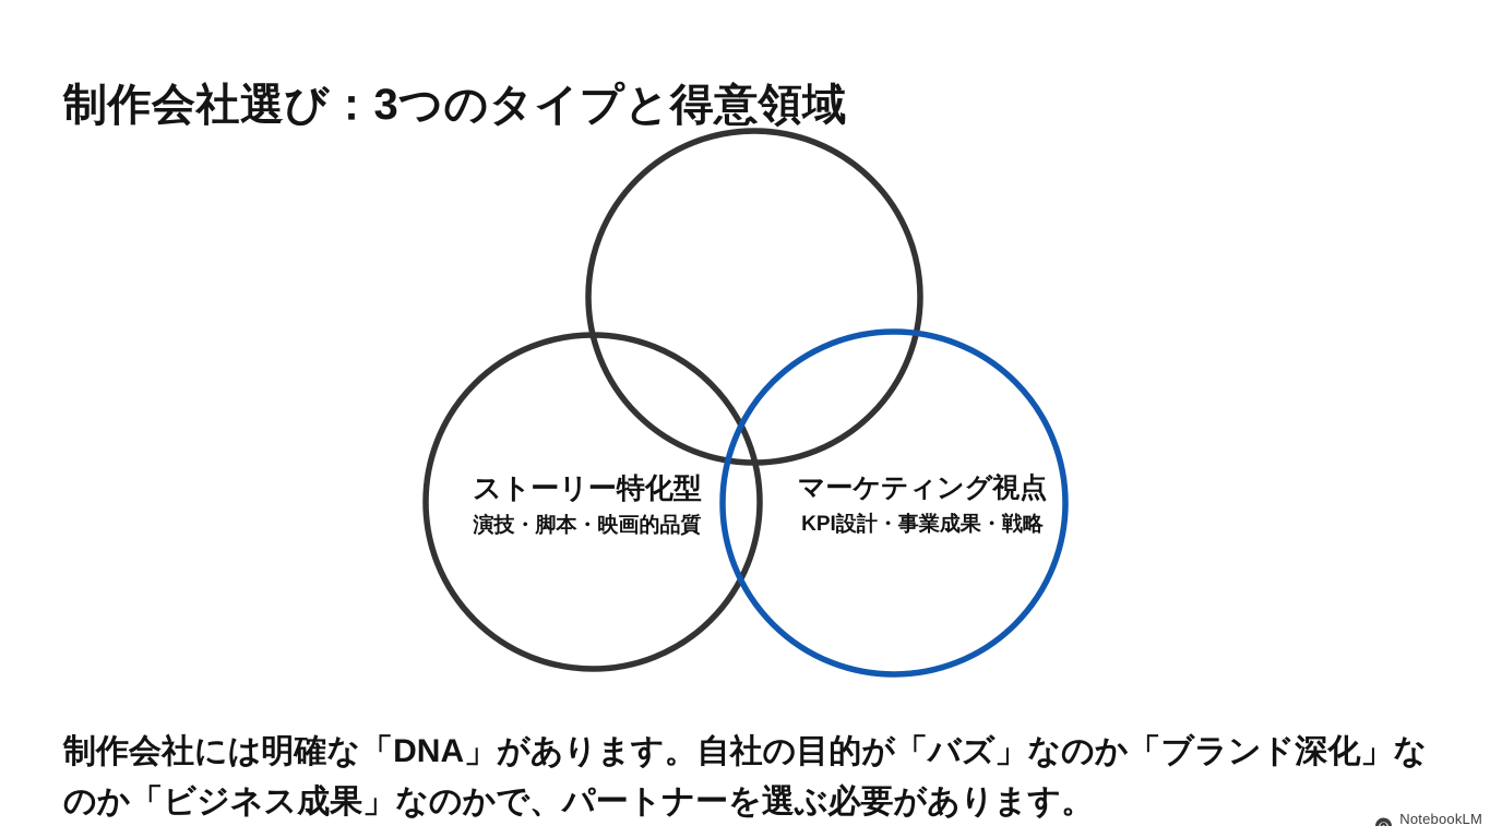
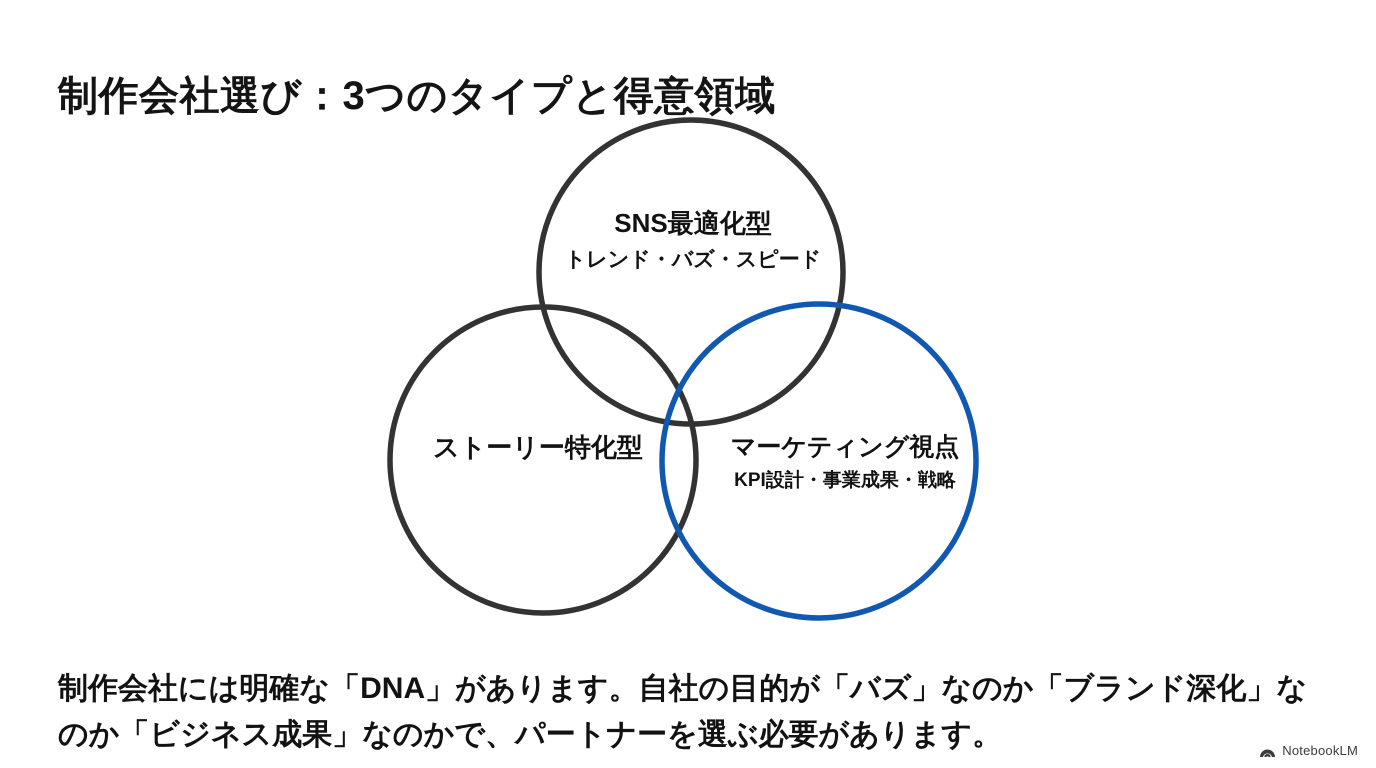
  制作会社選び：3つのタイプと得意領域
+ SNS最適化型
+ トレンド・バズ・スピード
  ストーリー特化型
- 演技・脚本・映画的品質
  マーケティング視点
  KPI設計・事業成果・戦略
  制作会社には明確な「DNA」があります。自社の目的が「バズ」なのか「ブランド深化」なのか「ビジネス成果」なのかで、パートナーを選ぶ必要があります。
  NotebookLM
